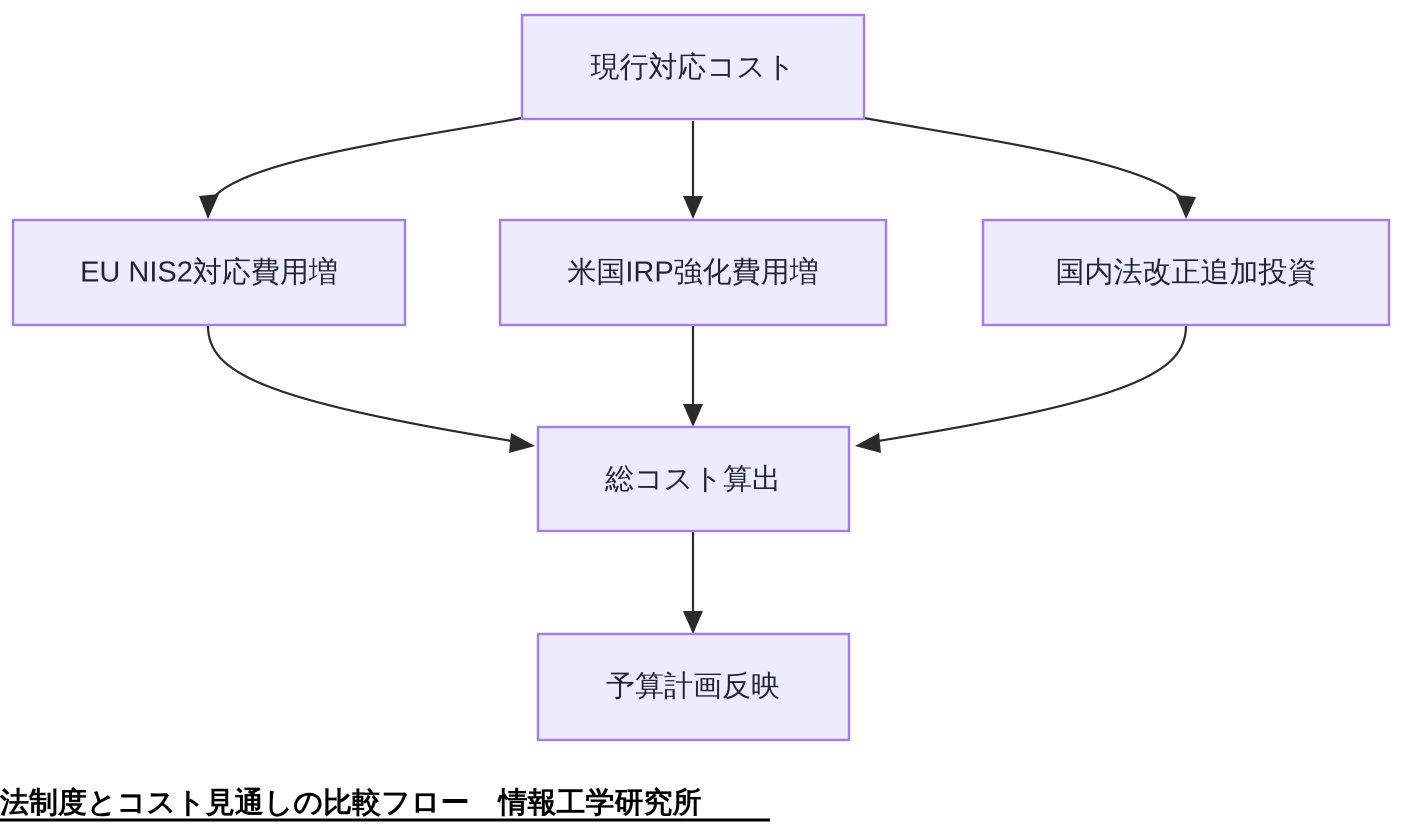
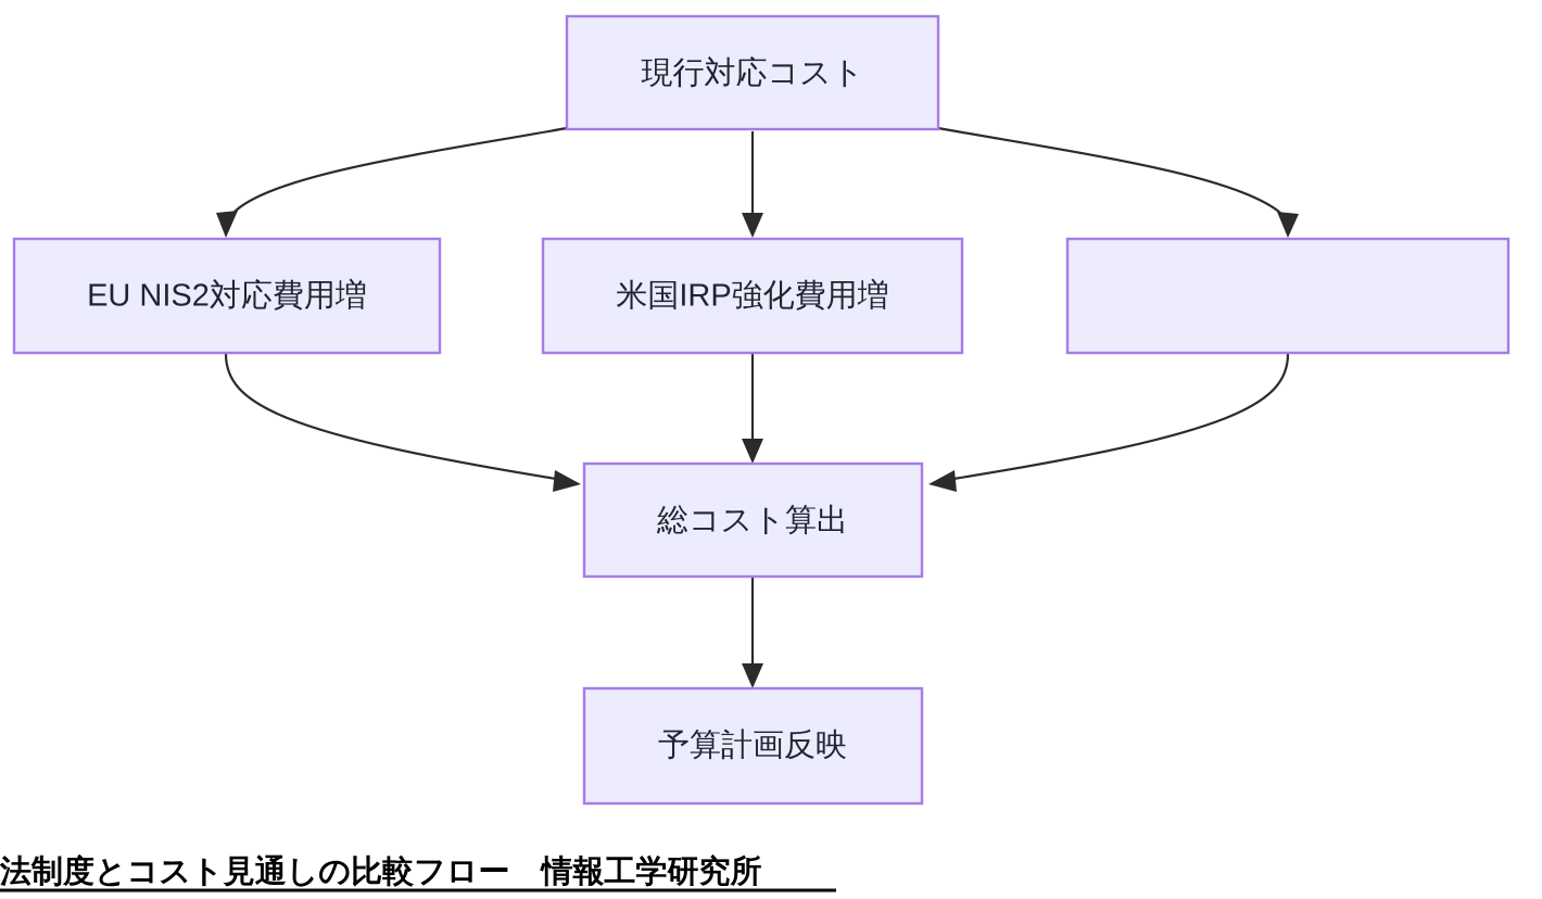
  現行対応コスト
  EU NIS2対応費用増
  米国IRP強化費用増
- 国内法改正追加投資
  総コスト算出
  予算計画反映
  法制度とコスト見通しの比較フロー 情報工学研究所
